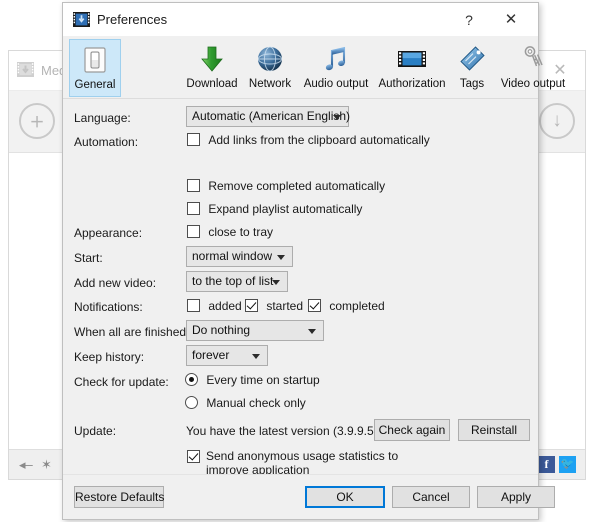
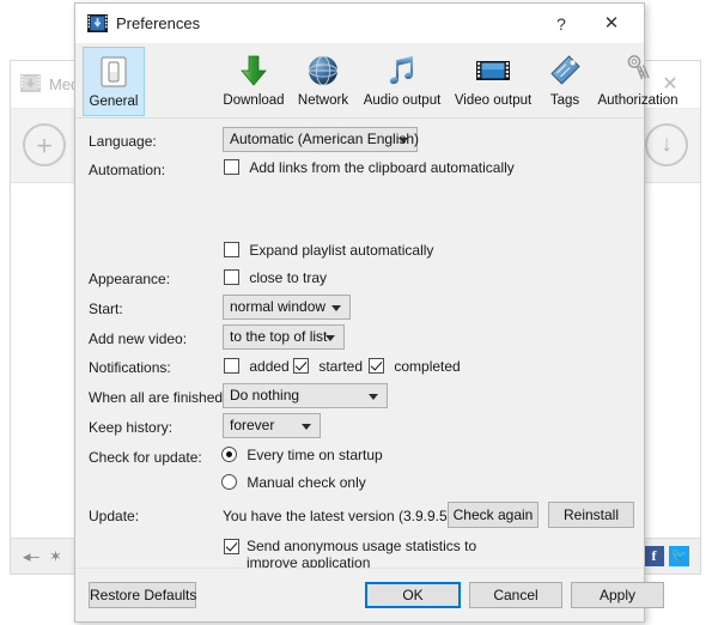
  ✕
  ＋
  ↓
  ◂–
  ✶
  f
  🐦
  Preferences
  ?
  ✕
  General
  Download
  Network
  Audio output
- Authorization
+ Video output
  Tags
- Video output
+ Authorization
  Language:
  Automatic (American English)
  Automation:
  Add links from the clipboard automatically
- Remove completed automatically
  Expand playlist automatically
  Appearance:
  close to tray
  Start:
  normal window
  Add new video:
  to the top of list
  Notifications:
  added
  started
  completed
  When all are finished
  Do nothing
  Keep history:
  forever
  Check for update:
  Every time on startup
  Manual check only
  Update:
  You have the latest version (3.9.9.5
  Check again
  Reinstall
  Send anonymous usage statistics to improve application
  Restore Defaults
  OK
  Cancel
  Apply
